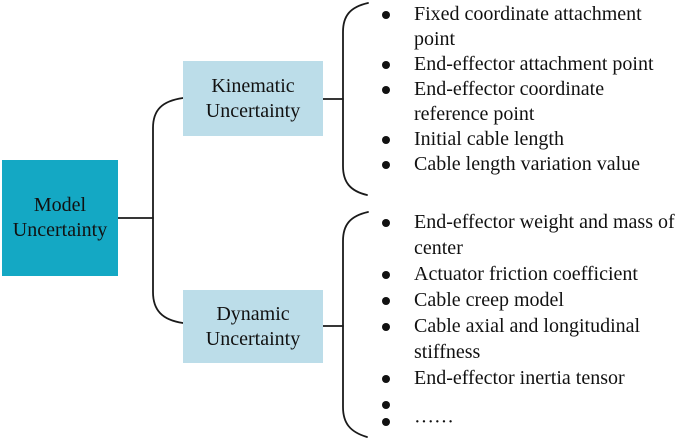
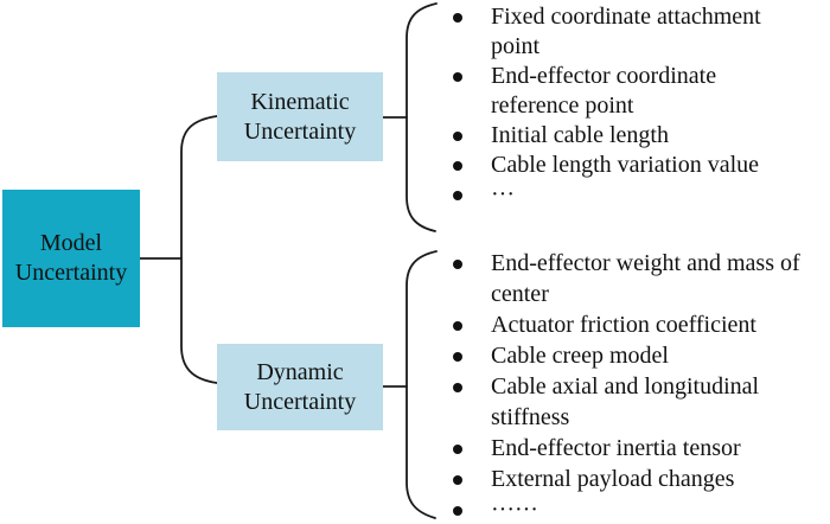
  Model
  Uncertainty
  Kinematic
  Uncertainty
  Dynamic
  Uncertainty
  Fixed coordinate attachment
  point
- End-effector attachment point
  End-effector coordinate
  reference point
  Initial cable length
  Cable length variation value
+ ···
  End-effector weight and mass of
  center
  Actuator friction coefficient
  Cable creep model
  Cable axial and longitudinal
  stiffness
  End-effector inertia tensor
+ External payload changes
  ······
